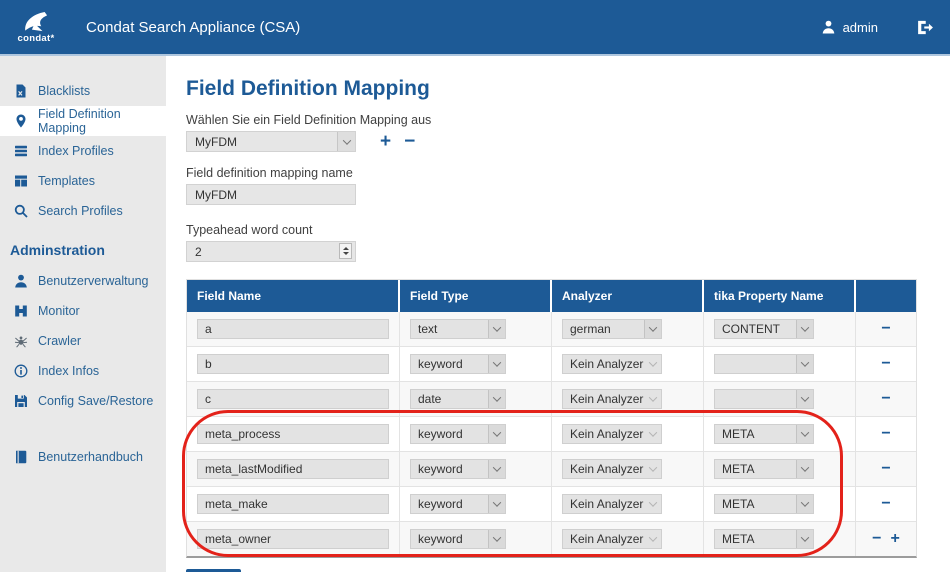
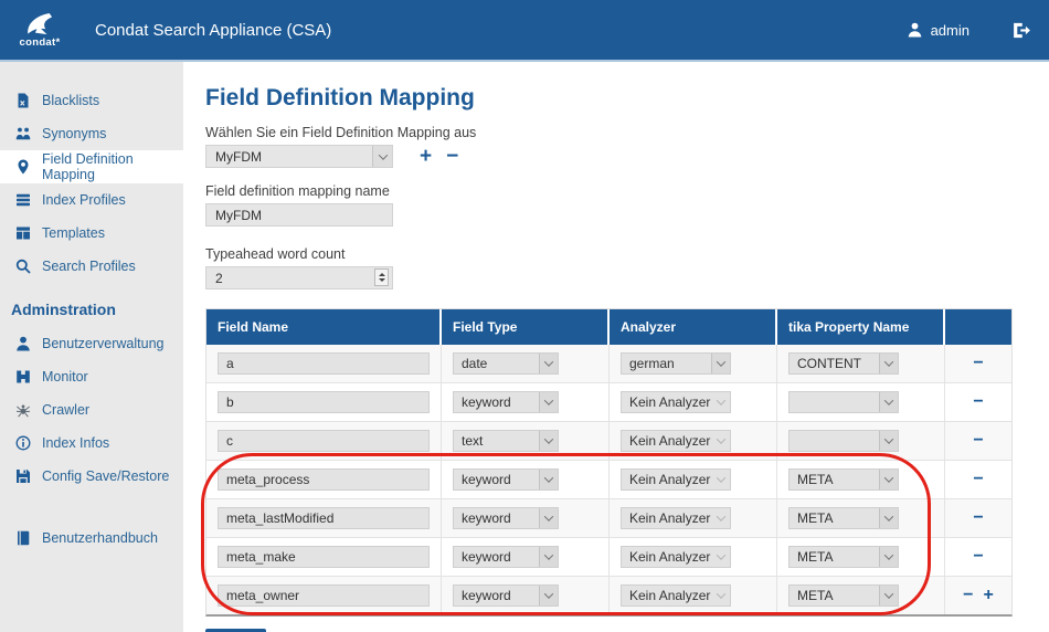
  condat*
  Condat Search Appliance (CSA)
  admin
  Blacklists
+ Synonyms
  Field Definition Mapping
  Index Profiles
  Templates
  Search Profiles
  Adminstration
  Benutzerverwaltung
  Monitor
  Crawler
  Index Infos
  Config Save/Restore
  Benutzerhandbuch
  Field Definition Mapping
  Wählen Sie ein Field Definition Mapping aus
  MyFDM
  +
  −
  Field definition mapping name
  MyFDM
  Typeahead word count
  2
  Field Name
  Field Type
  Analyzer
  tika Property Name
  a
- text
+ date
  german
  CONTENT
  −
  b
  keyword
  Kein Analyzer
  −
  c
- date
+ text
  Kein Analyzer
  −
  meta_process
  keyword
  Kein Analyzer
  META
  −
  meta_lastModified
  keyword
  Kein Analyzer
  META
  −
  meta_make
  keyword
  Kein Analyzer
  META
  −
  meta_owner
  keyword
  Kein Analyzer
  META
  −
  +
